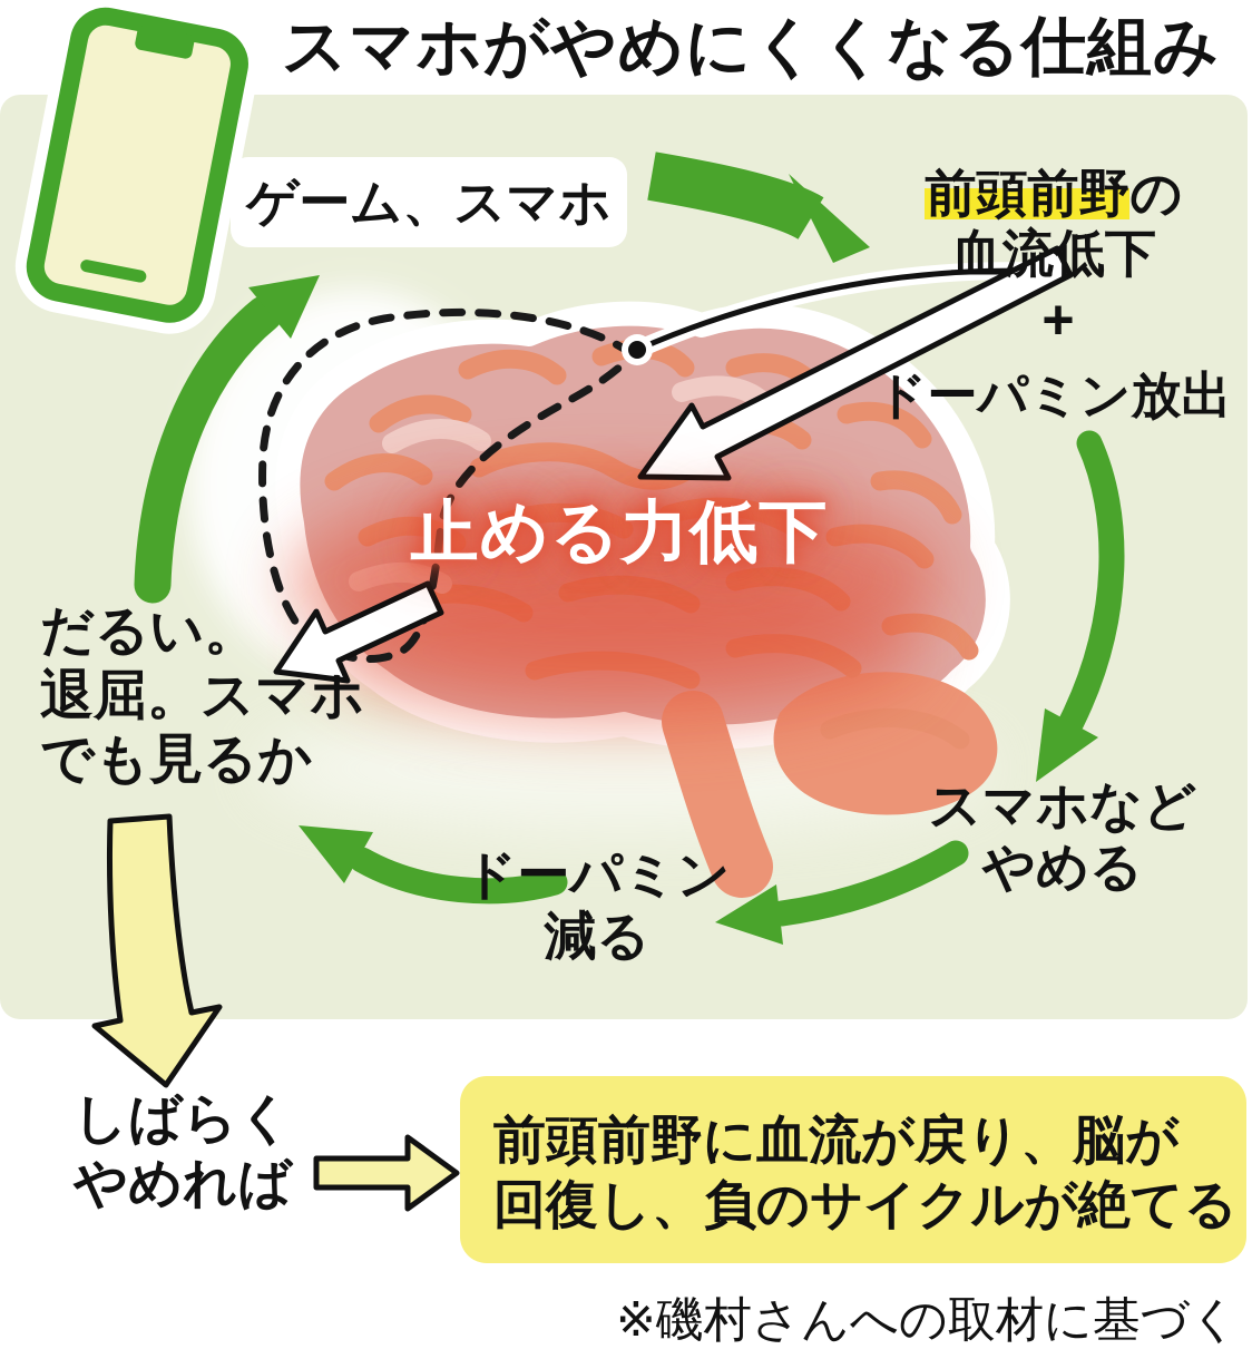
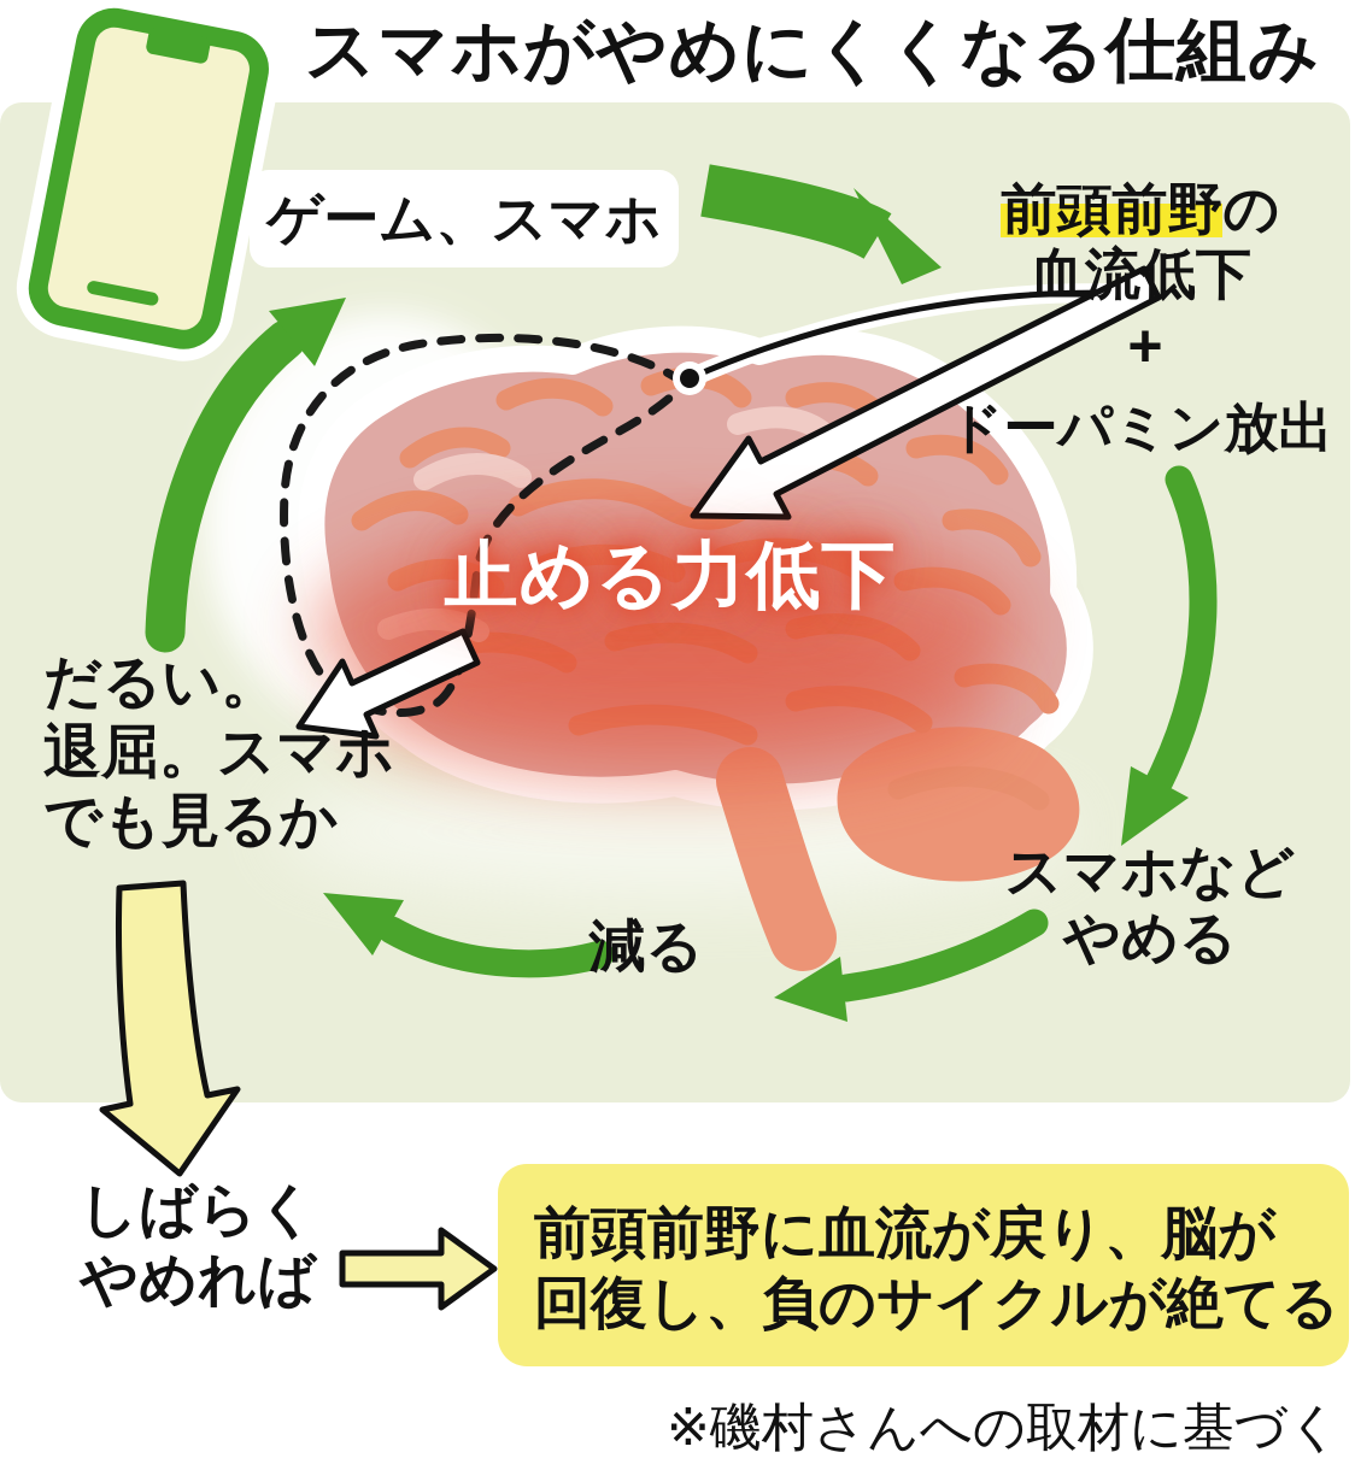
  スマホがやめにくくなる仕組み
  ゲーム、スマホ
  前頭前野の
  血流低下
  +
  ドーパミン放出
  止める力低下
  スマホなど
  やめる
- ドーパミン
  減る
  だるい。
  退屈。スマホ
  でも見るか
  しばらく
  やめれば
  前頭前野に血流が戻り、脳が
  回復し、負のサイクルが絶てる
  ※磯村さんへの取材に基づく
